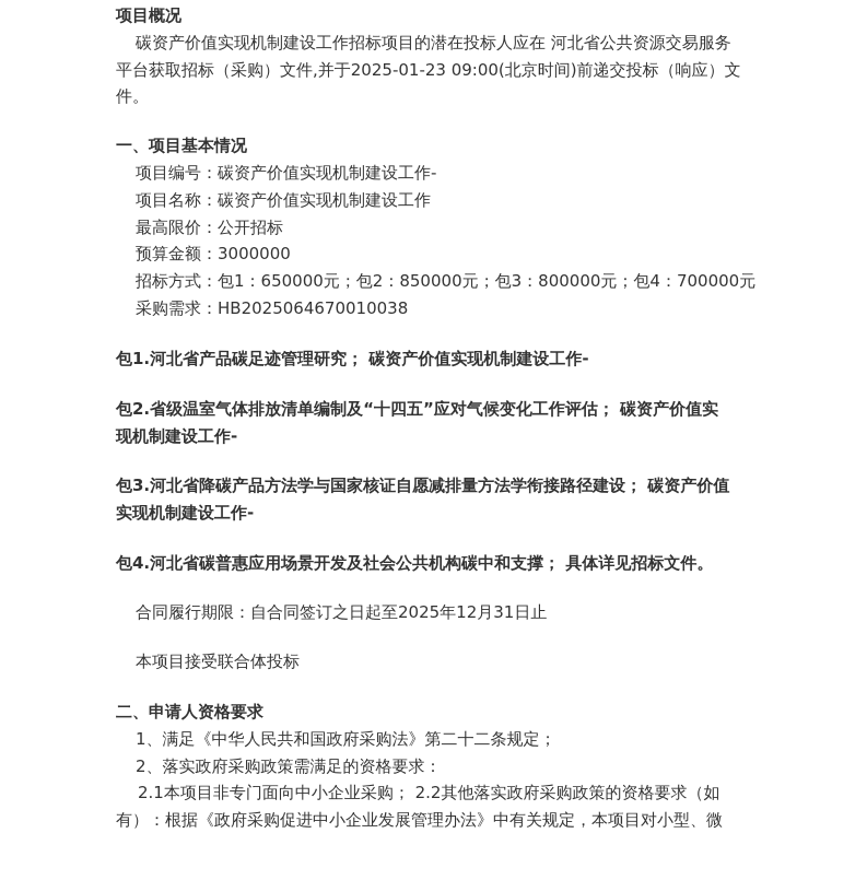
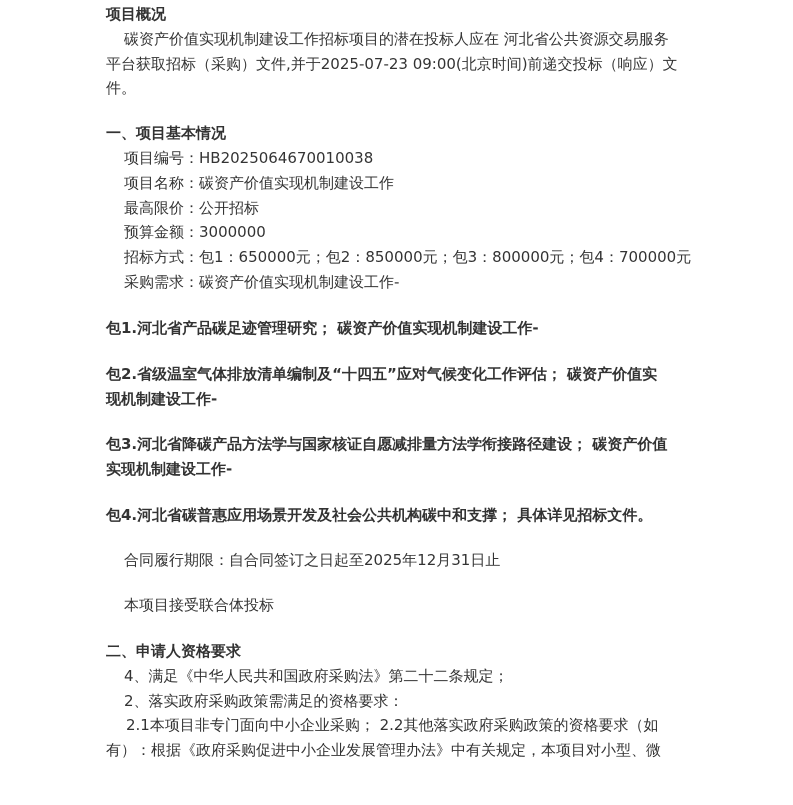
  项目概况
  碳资产价值实现机制建设工作招标项目的潜在投标人应在 河北省公共资源交易服务
- 平台获取招标（采购）文件,并于2025-01-23 09:00(北京时间)前递交投标（响应）文
+ 平台获取招标（采购）文件,并于2025-07-23 09:00(北京时间)前递交投标（响应）文
  件。
  一、项目基本情况
- 项目编号：碳资产价值实现机制建设工作-
+ 项目编号：HB2025064670010038
  项目名称：碳资产价值实现机制建设工作
  最高限价：公开招标
  预算金额：3000000
  招标方式：包1：650000元；包2：850000元；包3：800000元；包4：700000元
- 采购需求：HB2025064670010038
+ 采购需求：碳资产价值实现机制建设工作-
  包1.河北省产品碳足迹管理研究； 碳资产价值实现机制建设工作-
  包2.省级温室气体排放清单编制及“十四五”应对气候变化工作评估； 碳资产价值实
  现机制建设工作-
  包3.河北省降碳产品方法学与国家核证自愿减排量方法学衔接路径建设； 碳资产价值
  实现机制建设工作-
  包4.河北省碳普惠应用场景开发及社会公共机构碳中和支撑； 具体详见招标文件。
  合同履行期限：自合同签订之日起至2025年12月31日止
  本项目接受联合体投标
  二、申请人资格要求
- 1、满足《中华人民共和国政府采购法》第二十二条规定；
+ 4、满足《中华人民共和国政府采购法》第二十二条规定；
  2、落实政府采购政策需满足的资格要求：
  2.1本项目非专门面向中小企业采购； 2.2其他落实政府采购政策的资格要求（如
  有）：根据《政府采购促进中小企业发展管理办法》中有关规定，本项目对小型、微
